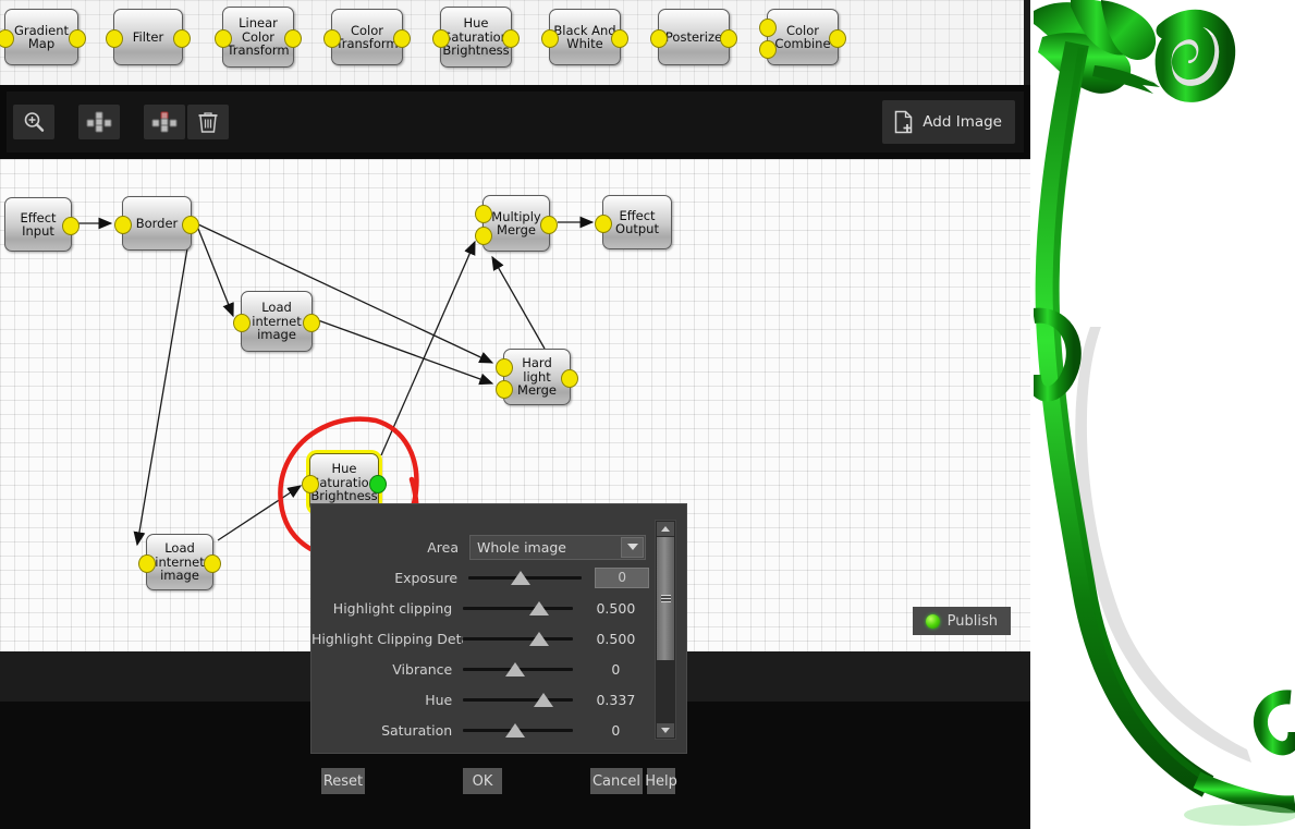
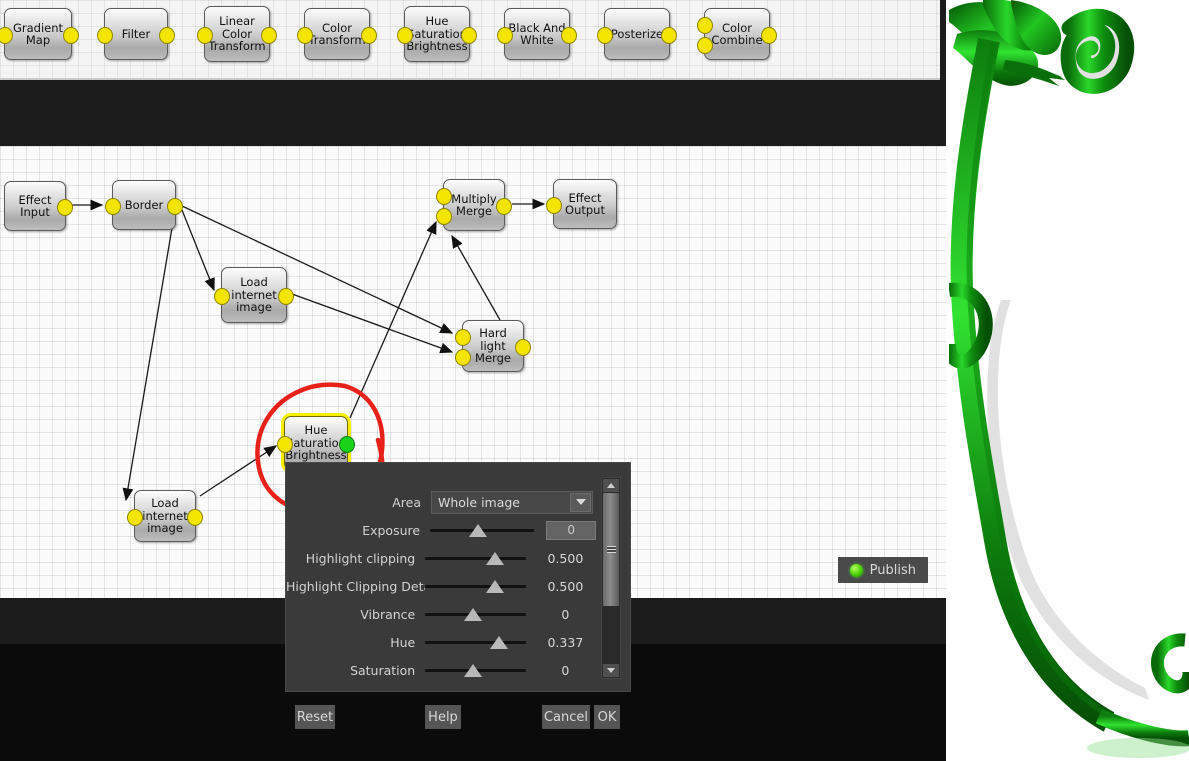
  Gradient Map
  Filter
  Linear Color Transform
  Color ransform
  Hue aturatio Brightness
  Black And White
  Posterize
  Color Combine
- Add Image
  Effect Input
  Border
  Load internet image
  Multiply Merge
  Effect Output
  Hard light Merge
  Hue aturatio Brightness
  Load internet image
  Publish
  Area
  Whole image
  Exposure
  0
  Highlight clipping
  0.500
  Highlight Clipping Det
  0.500
  Vibrance
  0
  Hue
  0.337
  Saturation
  0
  Reset
- OK
+ Help
  Cancel
- Help
+ OK
